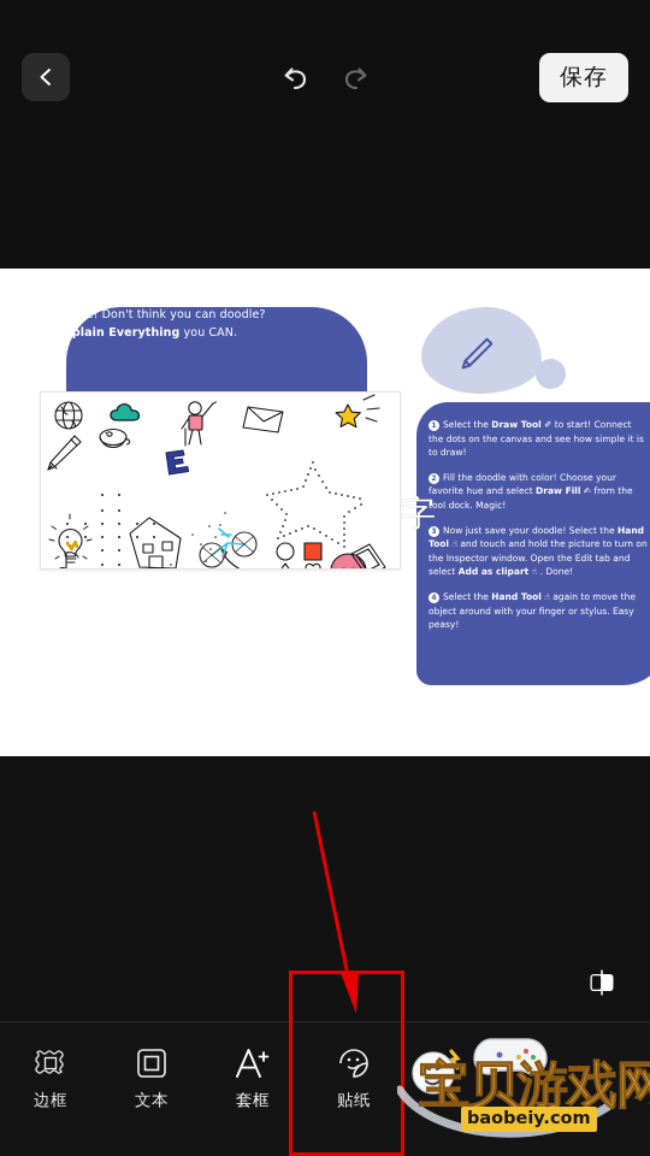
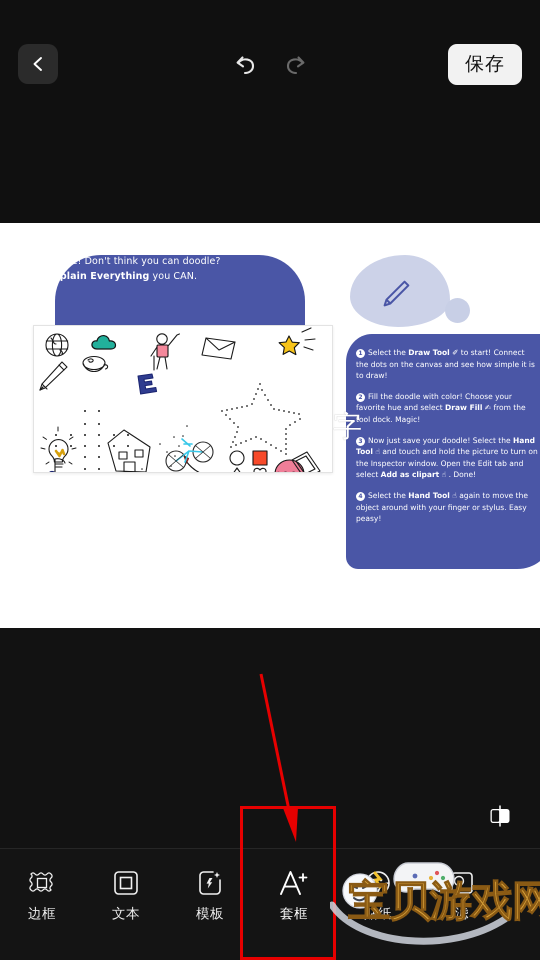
  保存
  to a lecture! Don't think you can doodle?
  Explain Everything you CAN.
  Select the Draw Tool ✐ to start! Connect the dots on the canvas and see how simple it is to draw!
  Fill the doodle with color! Choose your favorite hue and select Draw Fill ✍ from the tool dock. Magic!
  Now just save your doodle! Select the Hand Tool ☝ and touch and hold the picture to turn on the Inspector window. Open the Edit tab and select Add as clipart ☝ . Done!
  Select the Hand Tool ☝ again to move the object around with your finger or stylus. Easy peasy!
  字
  边框
  文本
+ 模板
  套框
  贴纸
+ 滤
  宝贝游戏网
- baobeiy.com
